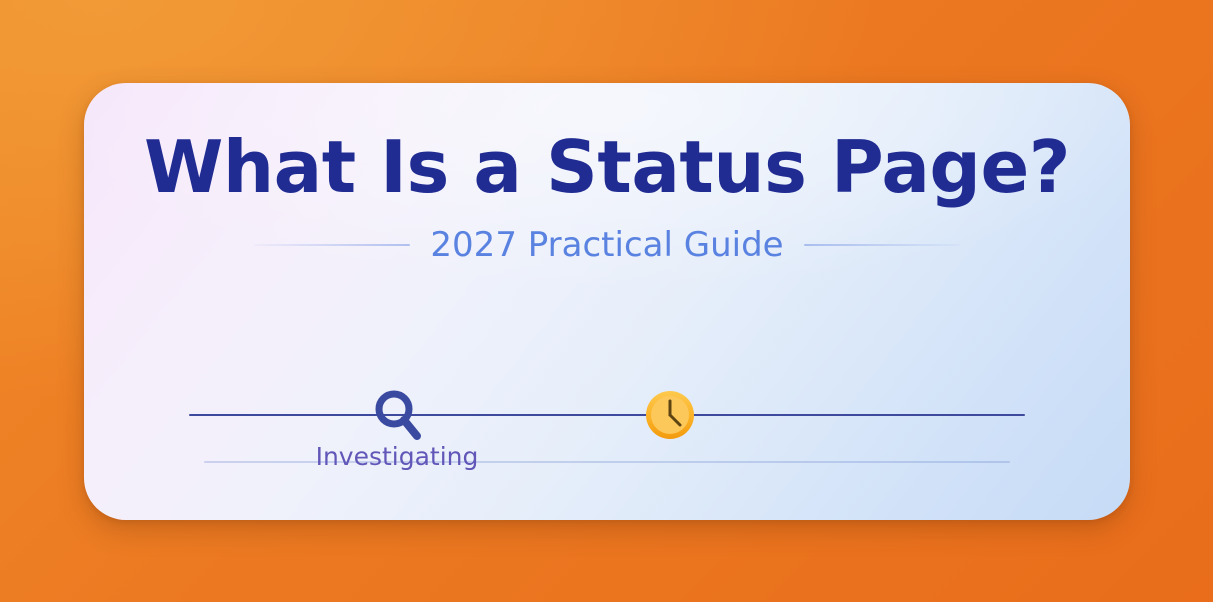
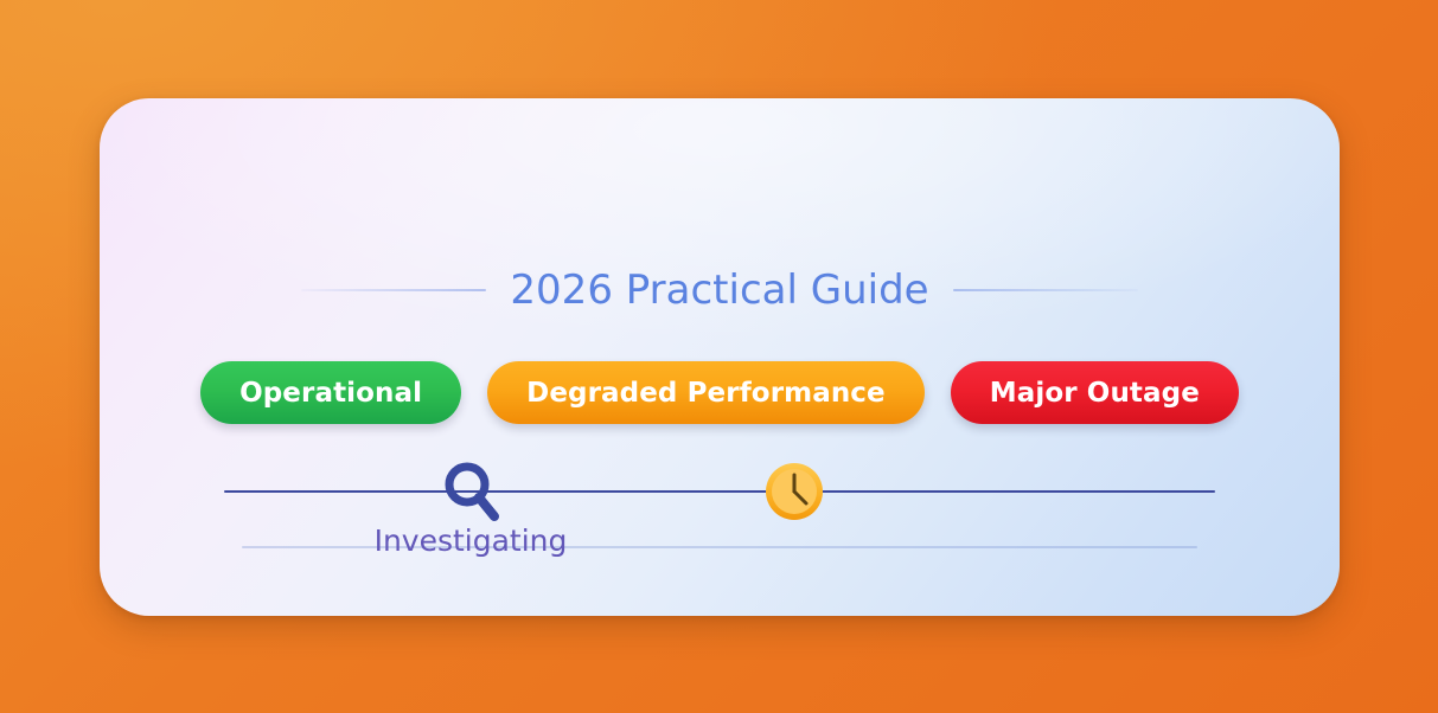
- What Is a Status Page?
- 2027 Practical Guide
+ 2026 Practical Guide
+ Operational
+ Degraded Performance
+ Major Outage
  Investigating
